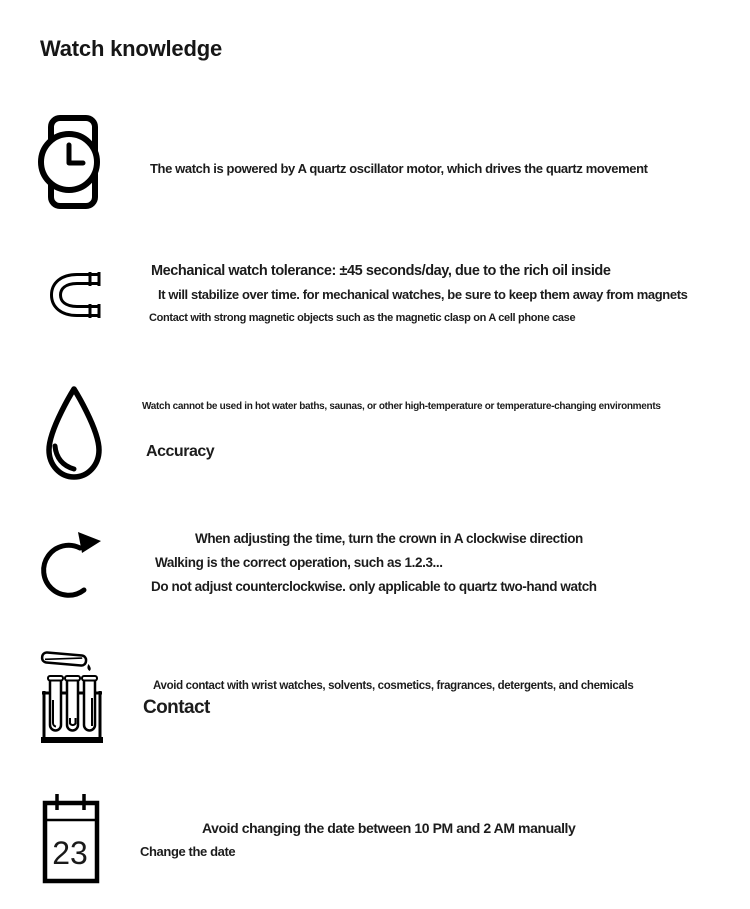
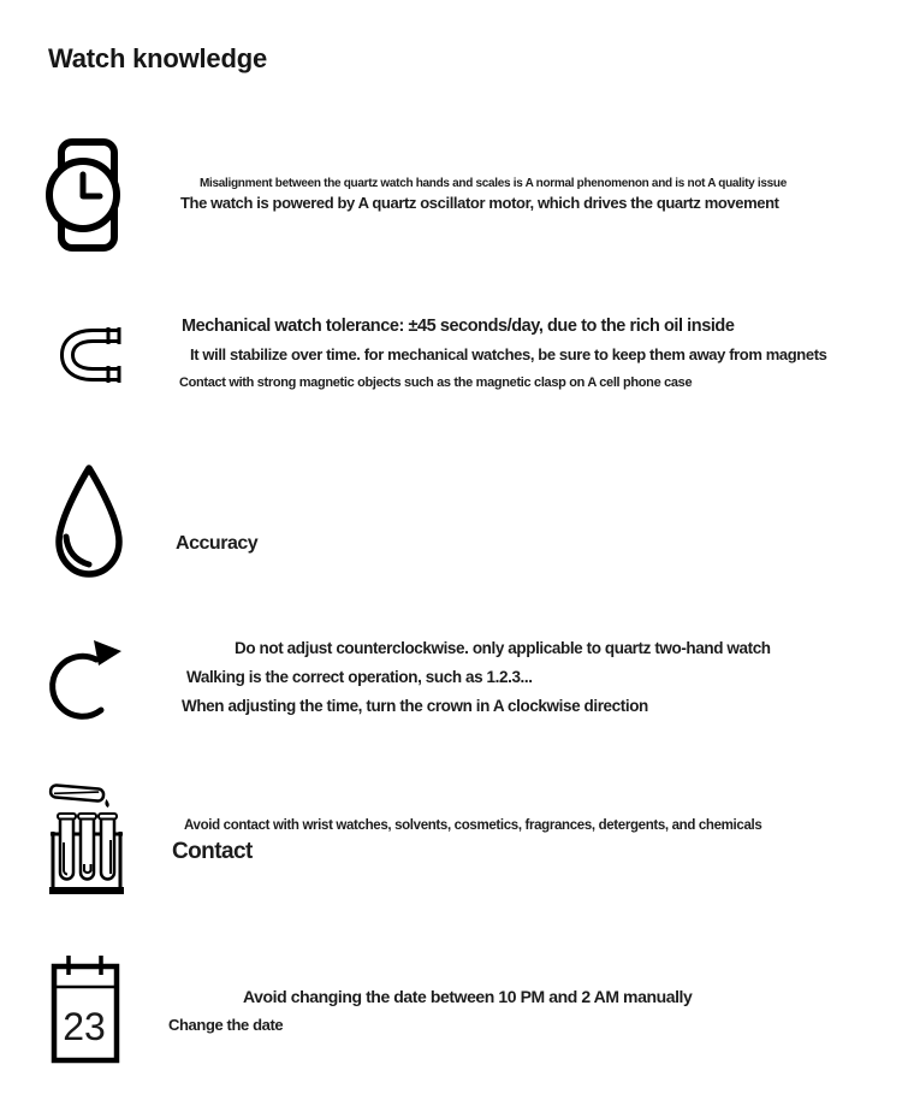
  Watch knowledge
+ Misalignment between the quartz watch hands and scales is A normal phenomenon and is not A quality issue
  The watch is powered by A quartz oscillator motor, which drives the quartz movement
  Mechanical watch tolerance: ±45 seconds/day, due to the rich oil inside
  It will stabilize over time. for mechanical watches, be sure to keep them away from magnets
  Contact with strong magnetic objects such as the magnetic clasp on A cell phone case
- Watch cannot be used in hot water baths, saunas, or other high-temperature or temperature-changing environments
  Accuracy
- When adjusting the time, turn the crown in A clockwise direction
+ Do not adjust counterclockwise. only applicable to quartz two-hand watch
  Walking is the correct operation, such as 1.2.3...
- Do not adjust counterclockwise. only applicable to quartz two-hand watch
+ When adjusting the time, turn the crown in A clockwise direction
  Avoid contact with wrist watches, solvents, cosmetics, fragrances, detergents, and chemicals
  Contact
  23
  Avoid changing the date between 10 PM and 2 AM manually
  Change the date
